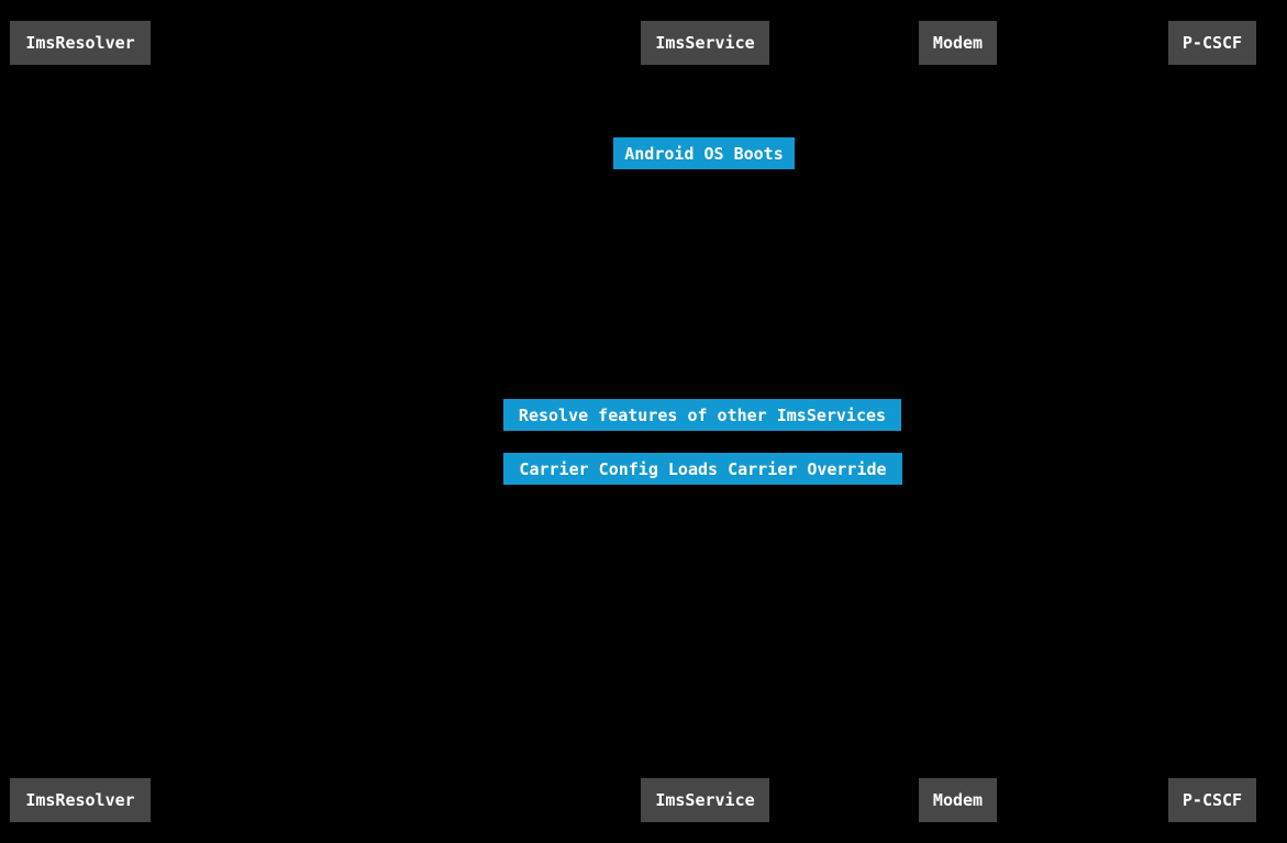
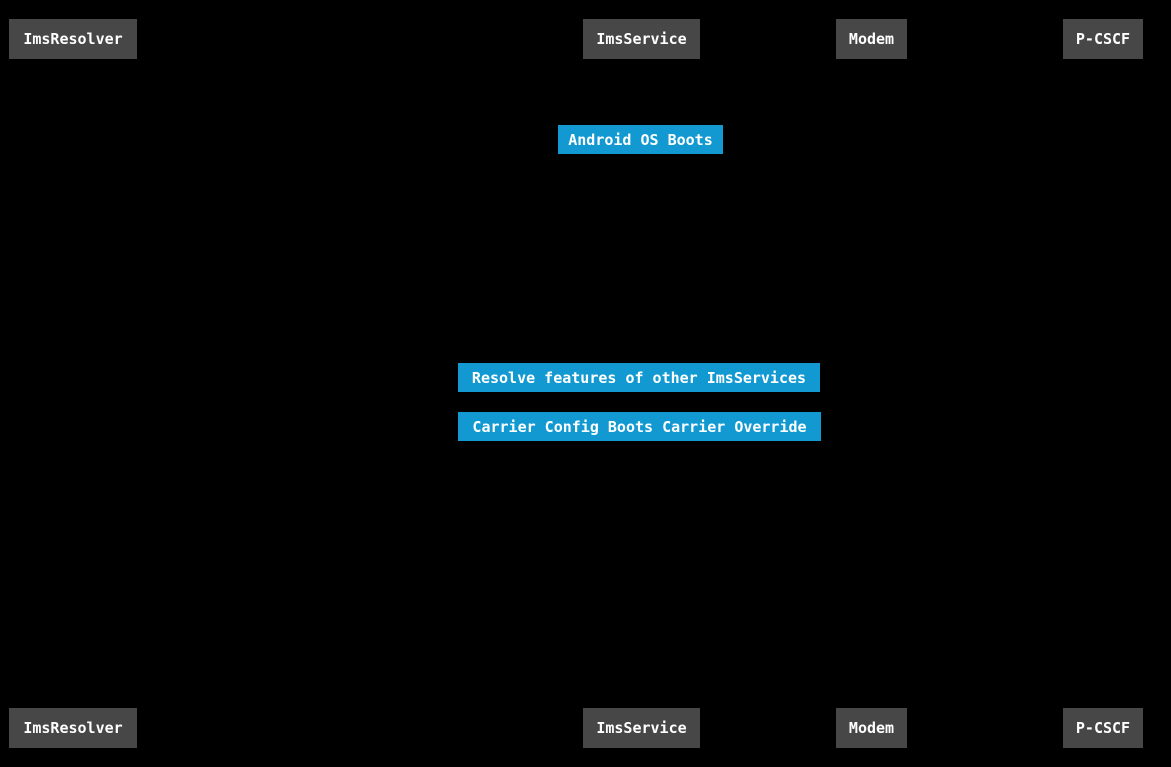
  ImsResolver
  ImsService
  Modem
  P-CSCF
  Android OS Boots
  Resolve features of other ImsServices
- Carrier Config Loads Carrier Override
+ Carrier Config Boots Carrier Override
  ImsResolver
  ImsService
  Modem
  P-CSCF
